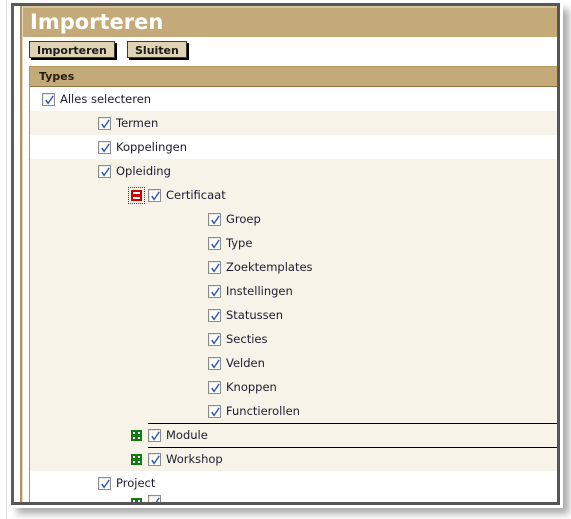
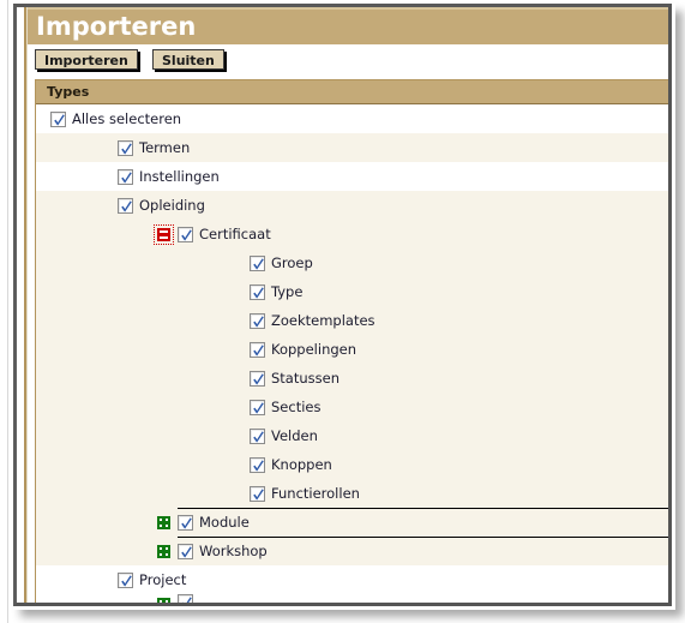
  Importeren
  Importeren
  Sluiten
  Types
  Alles selecteren
  Termen
- Koppelingen
+ Instellingen
  Opleiding
  Certificaat
  Groep
  Type
  Zoektemplates
- Instellingen
+ Koppelingen
  Statussen
  Secties
  Velden
  Knoppen
  Functierollen
  Module
  Workshop
  Project
